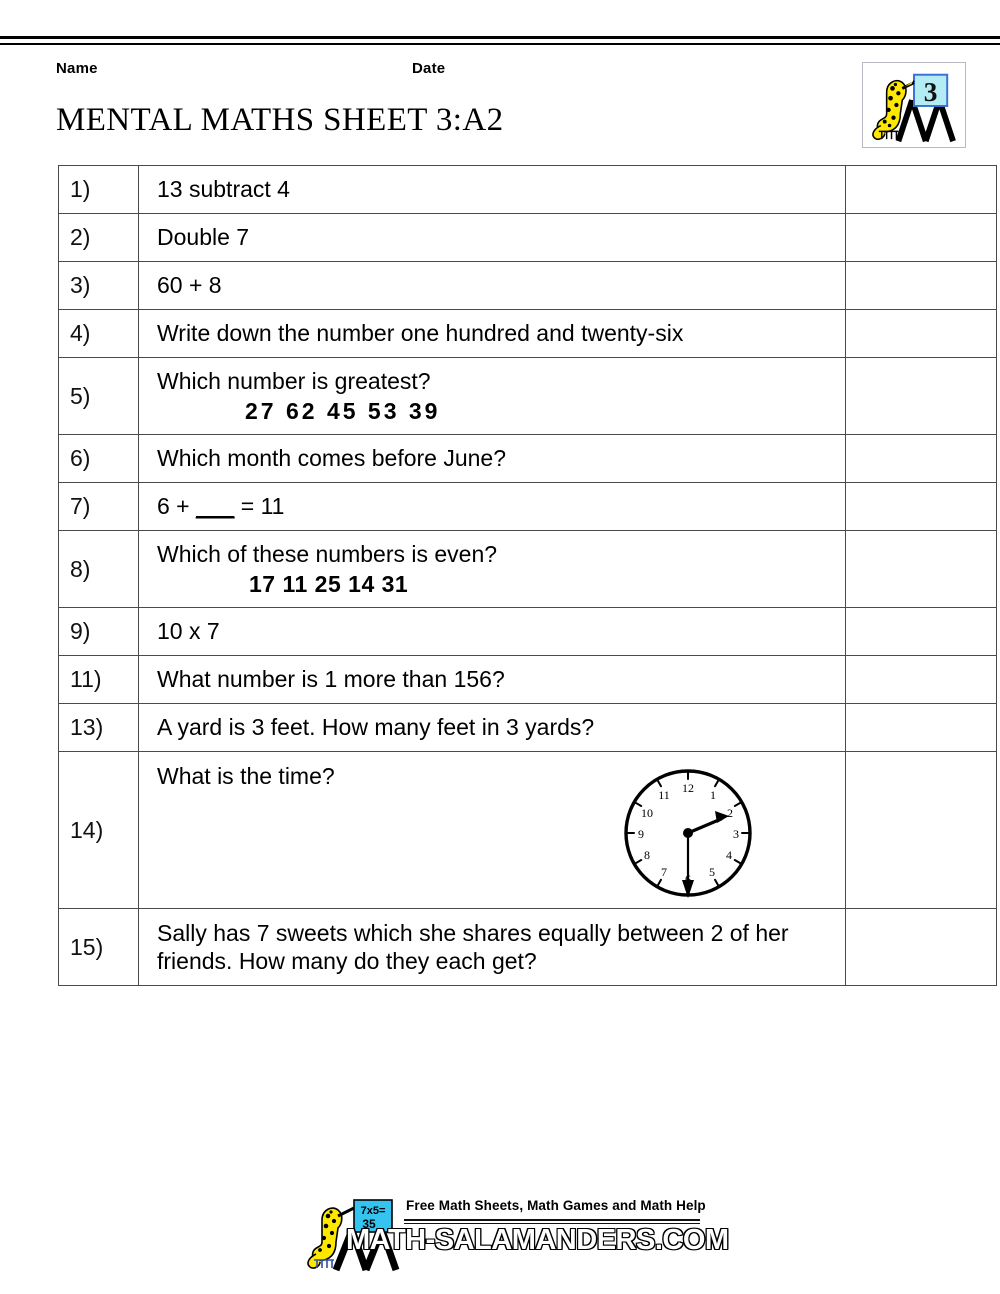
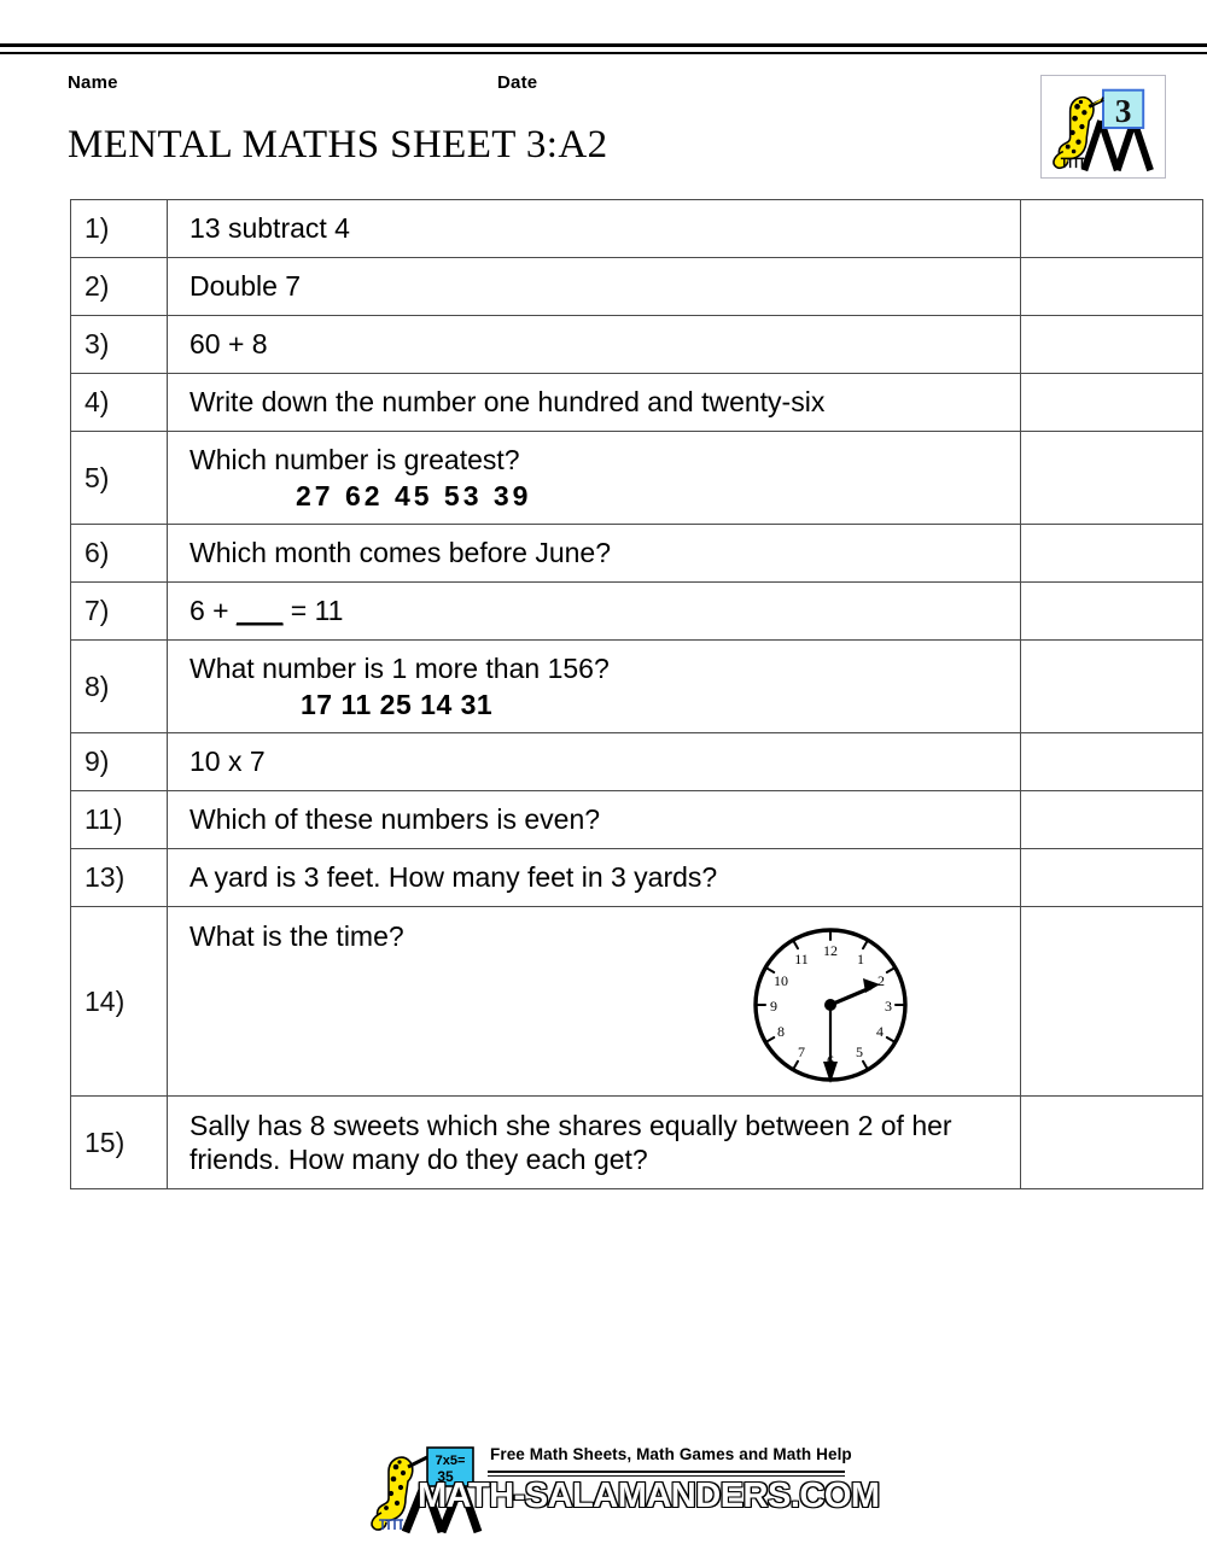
  Name
  Date
  MENTAL MATHS SHEET 3:A2
  3
  1)	13 subtract 4
  2)	Double 7
  3)	60 + 8
  4)	Write down the number one hundred and twenty-six
  5)	Which number is greatest? 27 62 45 53 39
  6)	Which month comes before June?
  7)	6 + ___ = 11
- 8)	Which of these numbers is even? 17 11 25 14 31
+ 8)	What number is 1 more than 156? 17 11 25 14 31
  9)	10 x 7
- 11)	What number is 1 more than 156?
+ 11)	Which of these numbers is even?
  13)	A yard is 3 feet. How many feet in 3 yards?
  14)	What is the time? 12 1 2 3 4 5 7 8 9 10 11
- 15)	Sally has 7 sweets which she shares equally between 2 of her friends. How many do they each get?
+ 15)	Sally has 8 sweets which she shares equally between 2 of her friends. How many do they each get?
  7x5=
  35
  Free Math Sheets, Math Games and Math Help
  MATH-SALAMANDERS.COM
